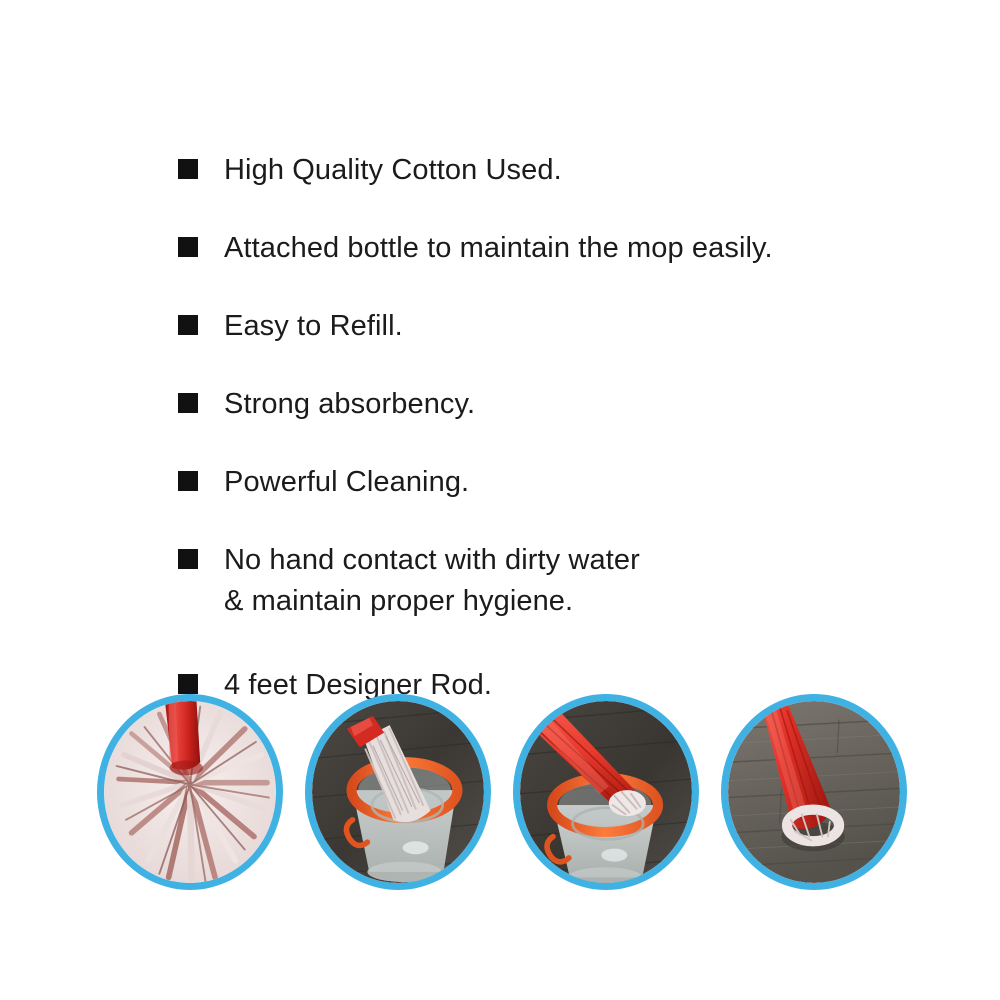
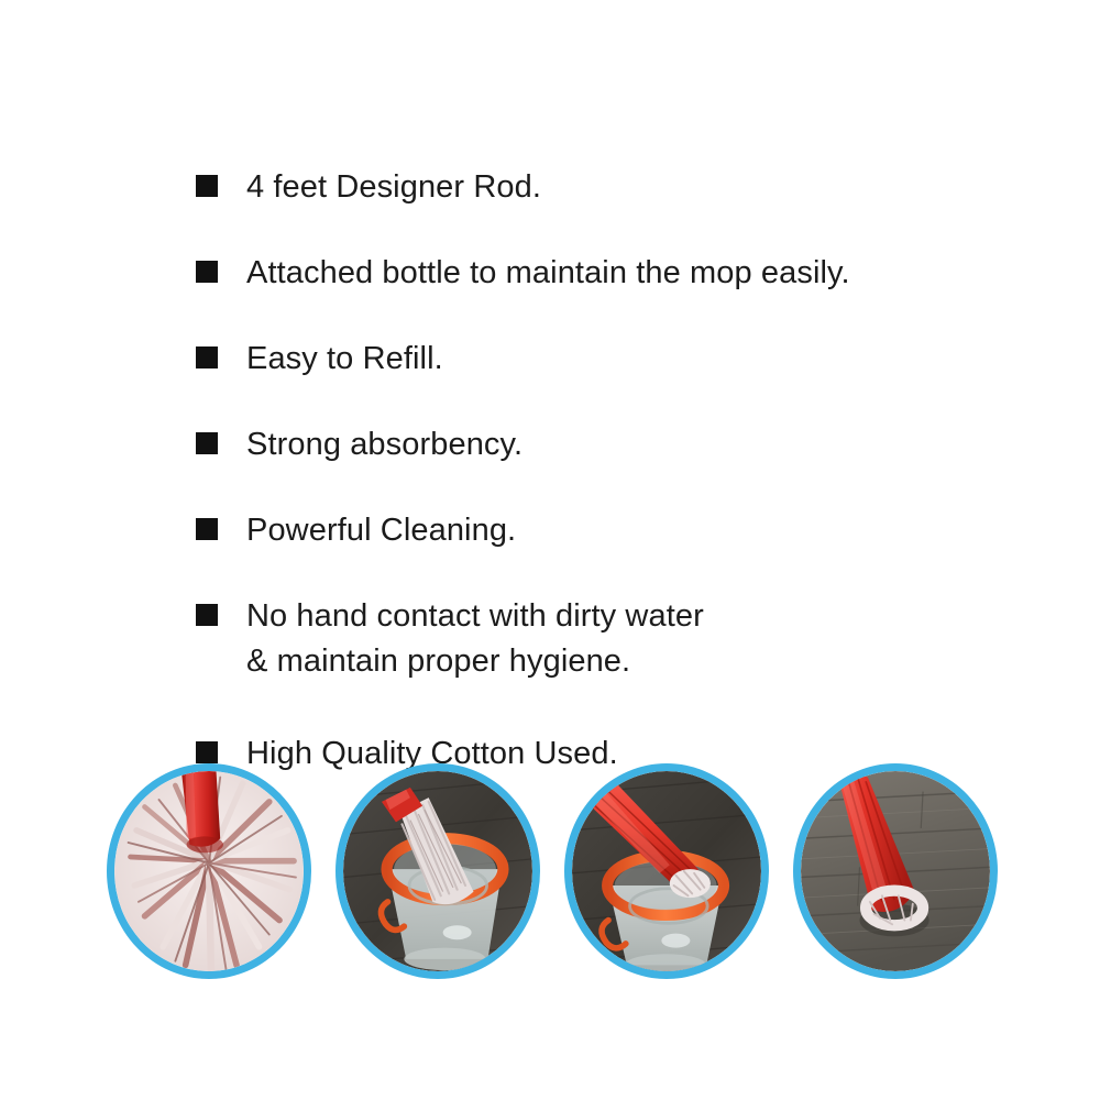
- High Quality Cotton Used.
+ 4 feet Designer Rod.
  Attached bottle to maintain the mop easily.
  Easy to Refill.
  Strong absorbency.
  Powerful Cleaning.
  No hand contact with dirty water
  & maintain proper hygiene.
- 4 feet Designer Rod.
+ High Quality Cotton Used.
